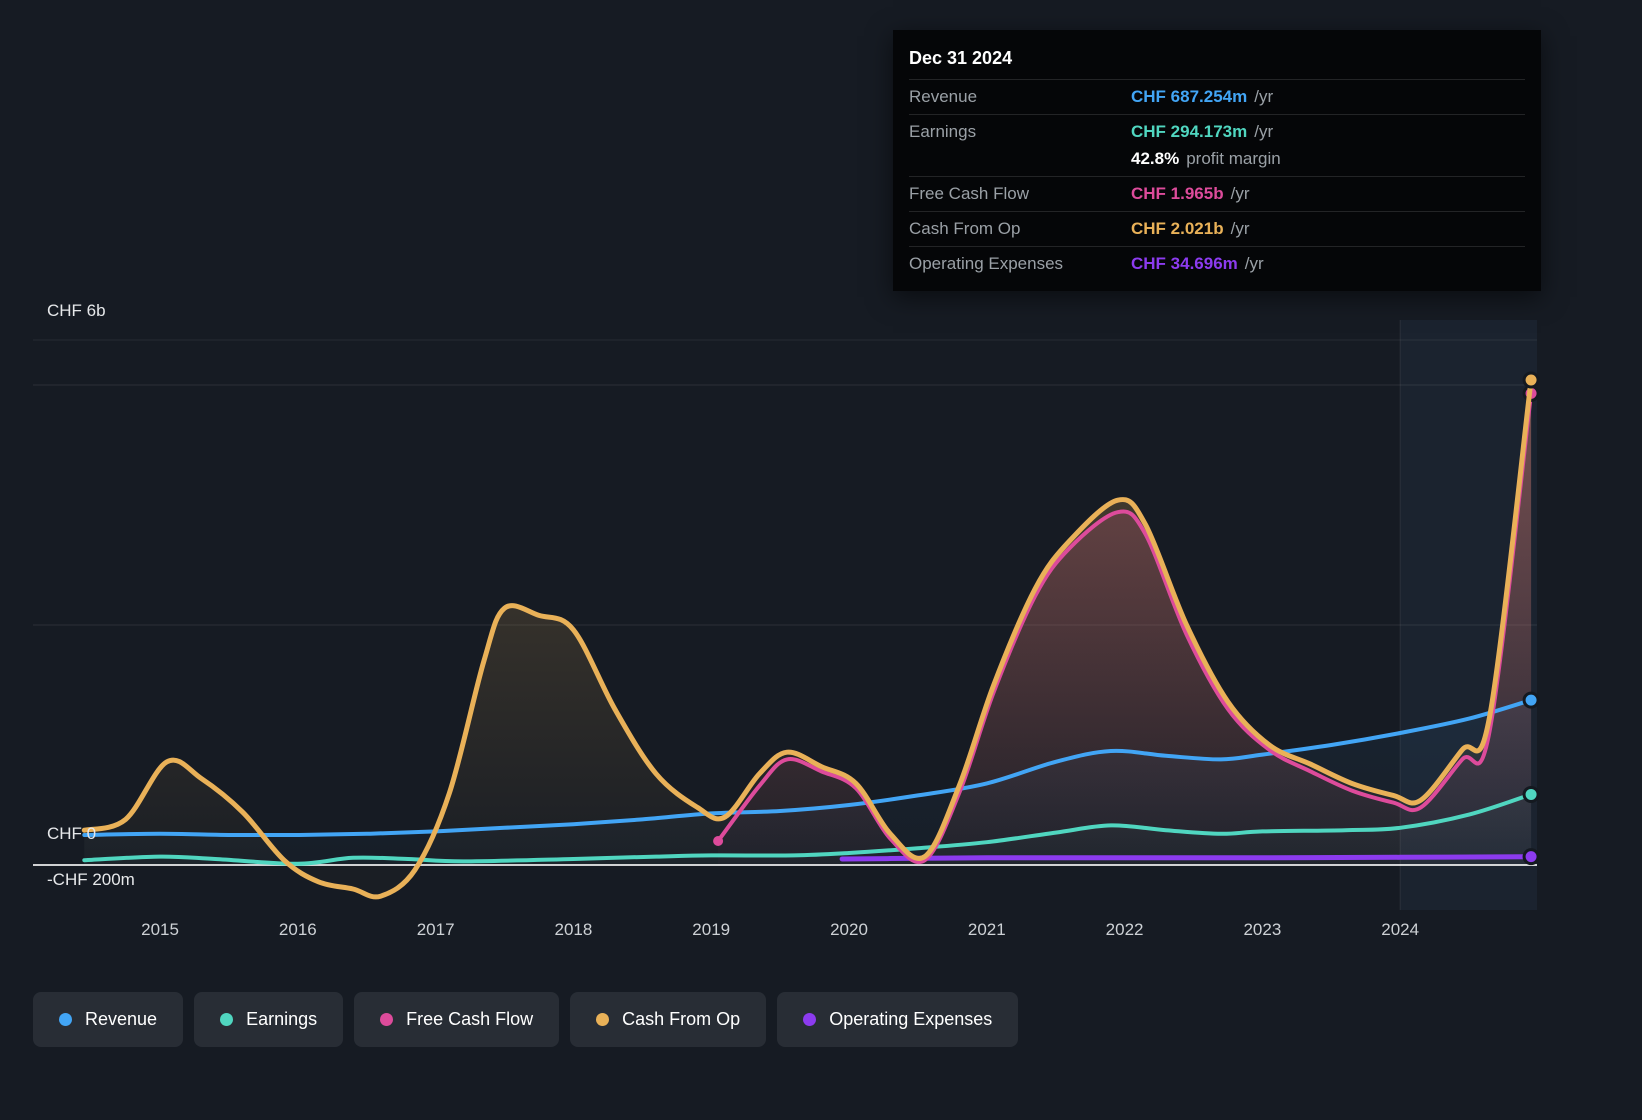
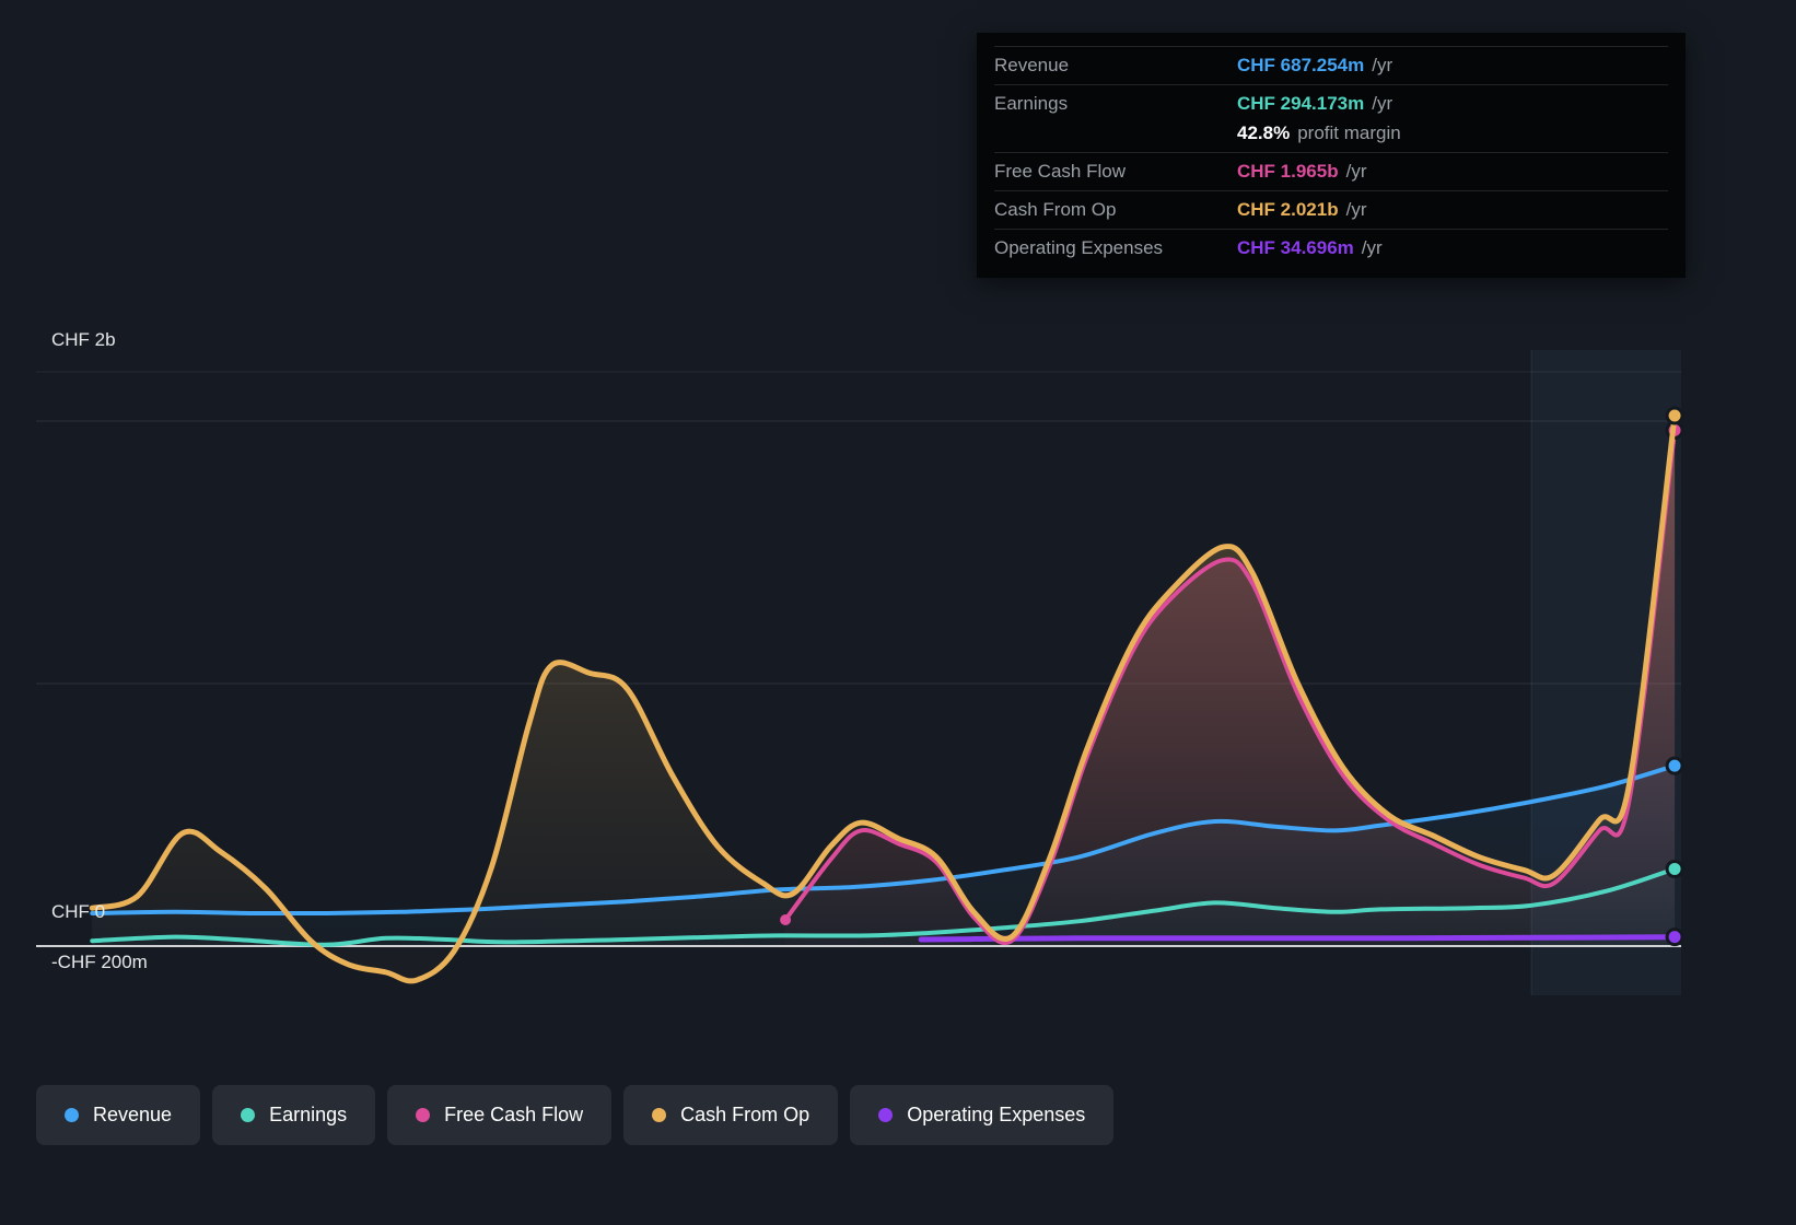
- Dec 31 2024
  Revenue
  CHF 687.254m
  /yr
  Earnings
  CHF 294.173m
  /yr
  42.8%
  profit margin
  Free Cash Flow
  CHF 1.965b
  /yr
  Cash From Op
  CHF 2.021b
  /yr
  Operating Expenses
  CHF 34.696m
  /yr
- CHF 6b
+ CHF 2b
  CHF 0
  -CHF 200m
- 2015
- 2016
- 2017
- 2018
- 2019
- 2020
- 2021
- 2022
- 2023
- 2024
  Revenue
  Earnings
  Free Cash Flow
  Cash From Op
  Operating Expenses
